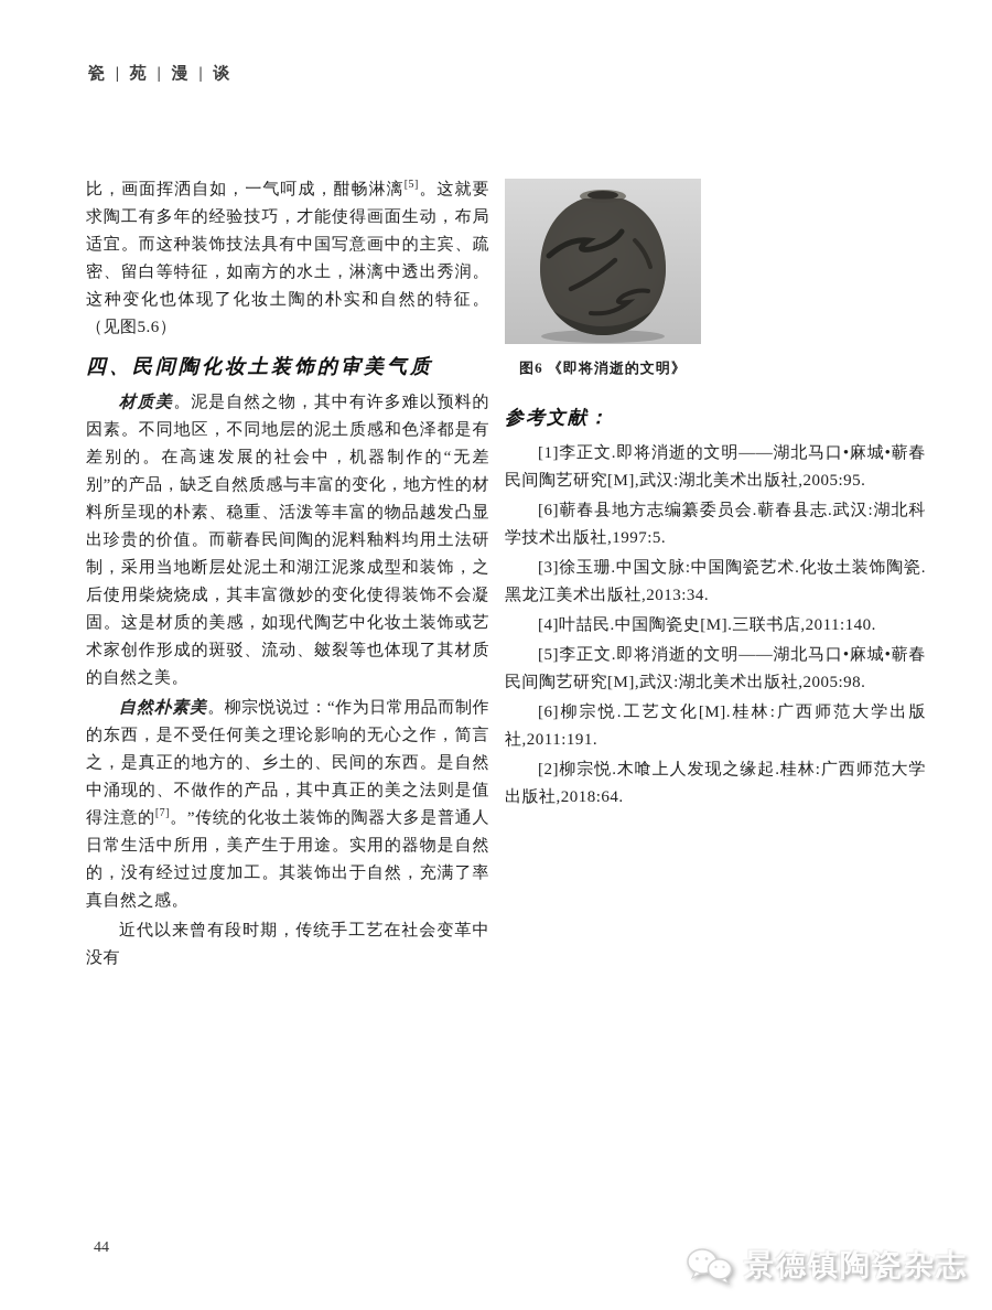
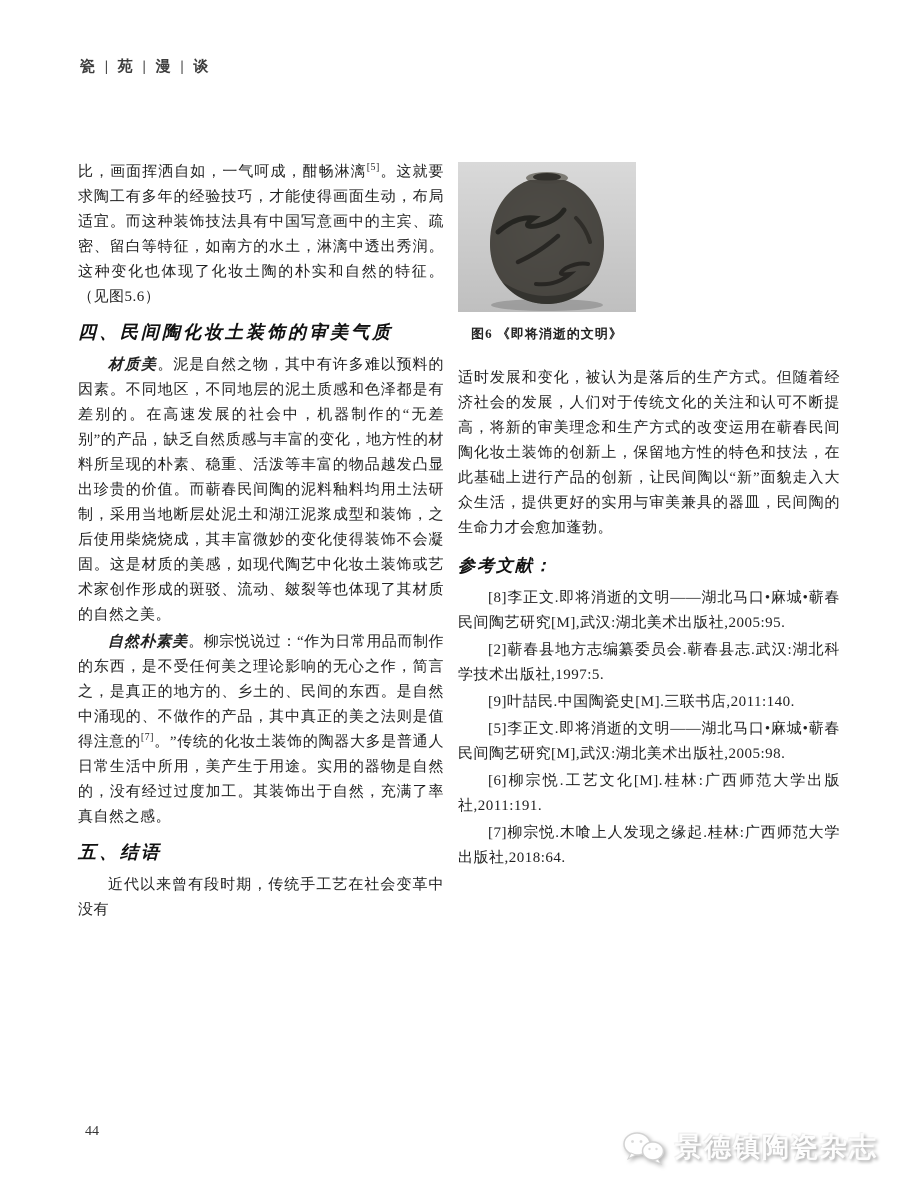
  瓷 | 苑 | 漫 | 谈
  比，画面挥洒自如，一气呵成，酣畅淋漓[5]。这就要求陶工有多年的经验技巧，才能使得画面生动，布局适宜。而这种装饰技法具有中国写意画中的主宾、疏密、留白等特征，如南方的水土，淋漓中透出秀润。这种变化也体现了化妆土陶的朴实和自然的特征。（见图5.6）
  四、民间陶化妆土装饰的审美气质
  材质美。泥是自然之物，其中有许多难以预料的因素。不同地区，不同地层的泥土质感和色泽都是有差别的。在高速发展的社会中，机器制作的“无差别”的产品，缺乏自然质感与丰富的变化，地方性的材料所呈现的朴素、稳重、活泼等丰富的物品越发凸显出珍贵的价值。而蕲春民间陶的泥料釉料均用土法研制，采用当地断层处泥土和湖江泥浆成型和装饰，之后使用柴烧烧成，其丰富微妙的变化使得装饰不会凝固。这是材质的美感，如现代陶艺中化妆土装饰或艺术家创作形成的斑驳、流动、皴裂等也体现了其材质的自然之美。
  自然朴素美。柳宗悦说过：“作为日常用品而制作的东西，是不受任何美之理论影响的无心之作，简言之，是真正的地方的、乡土的、民间的东西。是自然中涌现的、不做作的产品，其中真正的美之法则是值得注意的[7]。”传统的化妆土装饰的陶器大多是普通人日常生活中所用，美产生于用途。实用的器物是自然的，没有经过过度加工。其装饰出于自然，充满了率真自然之感。
+ 五、结语
  近代以来曾有段时期，传统手工艺在社会变革中没有
  图6 《即将消逝的文明》
+ 适时发展和变化，被认为是落后的生产方式。但随着经济社会的发展，人们对于传统文化的关注和认可不断提高，将新的审美理念和生产方式的改变运用在蕲春民间陶化妆土装饰的创新上，保留地方性的特色和技法，在此基础上进行产品的创新，让民间陶以“新”面貌走入大众生活，提供更好的实用与审美兼具的器皿，民间陶的生命力才会愈加蓬勃。
  参考文献：
- [1]李正文.即将消逝的文明——湖北马口•麻城•蕲春民间陶艺研究[M],武汉:湖北美术出版社,2005:95.
+ [8]李正文.即将消逝的文明——湖北马口•麻城•蕲春民间陶艺研究[M],武汉:湖北美术出版社,2005:95.
- [6]蕲春县地方志编纂委员会.蕲春县志.武汉:湖北科学技术出版社,1997:5.
+ [2]蕲春县地方志编纂委员会.蕲春县志.武汉:湖北科学技术出版社,1997:5.
- [3]徐玉珊.中国文脉:中国陶瓷艺术.化妆土装饰陶瓷.黑龙江美术出版社,2013:34.
- [4]叶喆民.中国陶瓷史[M].三联书店,2011:140.
+ [9]叶喆民.中国陶瓷史[M].三联书店,2011:140.
  [5]李正文.即将消逝的文明——湖北马口•麻城•蕲春民间陶艺研究[M],武汉:湖北美术出版社,2005:98.
  [6]柳宗悦.工艺文化[M].桂林:广西师范大学出版社,2011:191.
- [2]柳宗悦.木喰上人发现之缘起.桂林:广西师范大学出版社,2018:64.
+ [7]柳宗悦.木喰上人发现之缘起.桂林:广西师范大学出版社,2018:64.
  44
  景德镇陶瓷杂志
